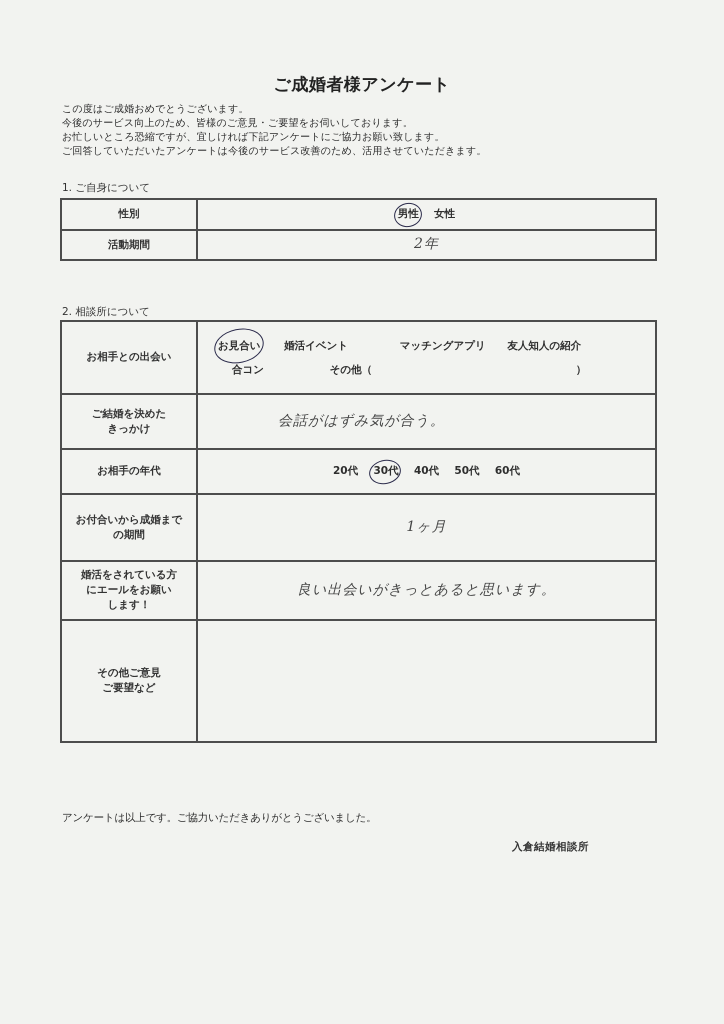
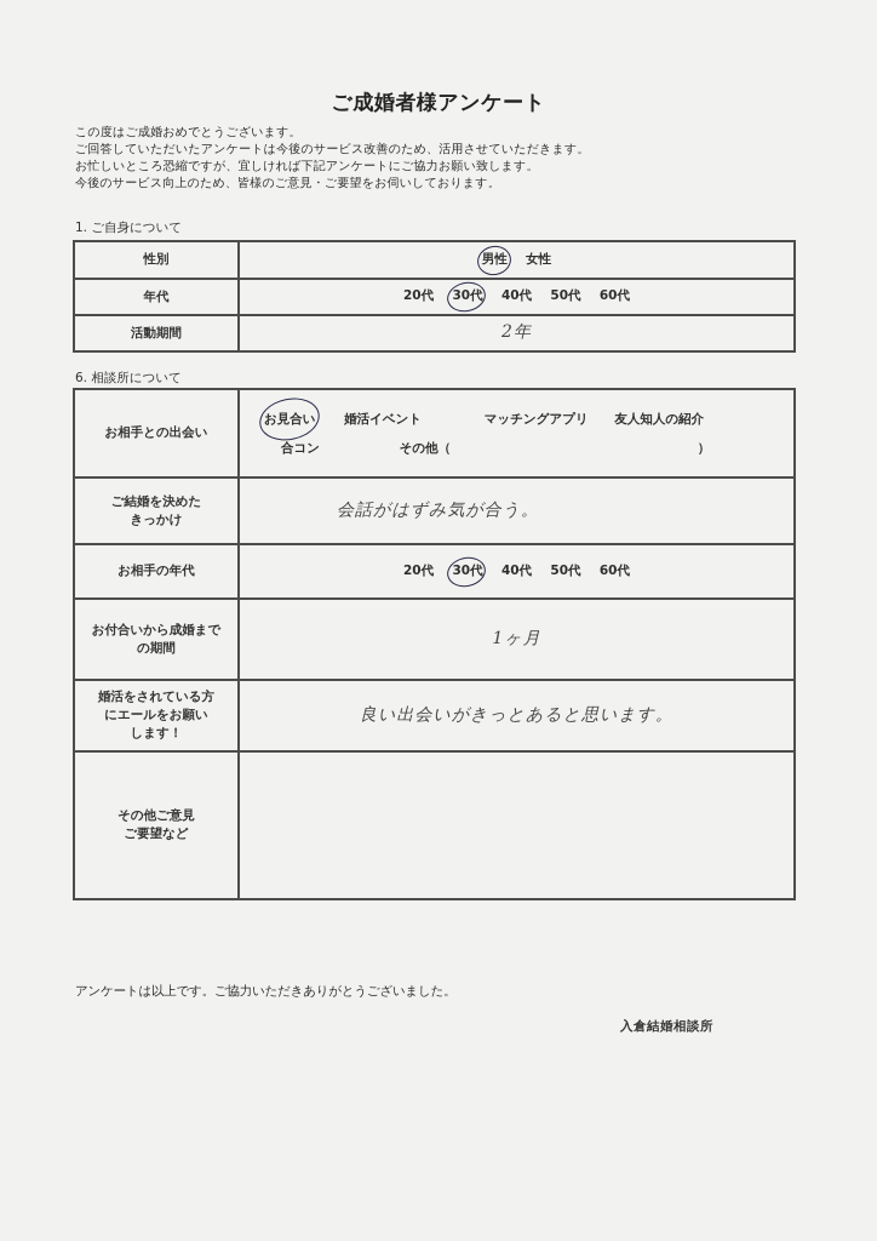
  ご成婚者様アンケート
  この度はご成婚おめでとうございます。
- 今後のサービス向上のため、皆様のご意見・ご要望をお伺いしております。
+ ご回答していただいたアンケートは今後のサービス改善のため、活用させていただきます。
  お忙しいところ恐縮ですが、宜しければ下記アンケートにご協力お願い致します。
- ご回答していただいたアンケートは今後のサービス改善のため、活用させていただきます。
+ 今後のサービス向上のため、皆様のご意見・ご要望をお伺いしております。
  1. ご自身について
  性別	男性 女性
+ 年代	20代 30代 40代 50代 60代
  活動期間	2年
- 2. 相談所について
+ 6. 相談所について
  お相手との出会い	お見合い 婚活イベント マッチングアプリ 友人知人の紹介 合コン その他（ ）
  ご結婚を決めた きっかけ	会話がはずみ気が合う。
  お相手の年代	20代 30代 40代 50代 60代
  お付合いから成婚まで の期間	1ヶ月
  婚活をされている方 にエールをお願い します！	良い出会いがきっとあると思います。
  その他ご意見 ご要望など
  アンケートは以上です。ご協力いただきありがとうございました。
  入倉結婚相談所
